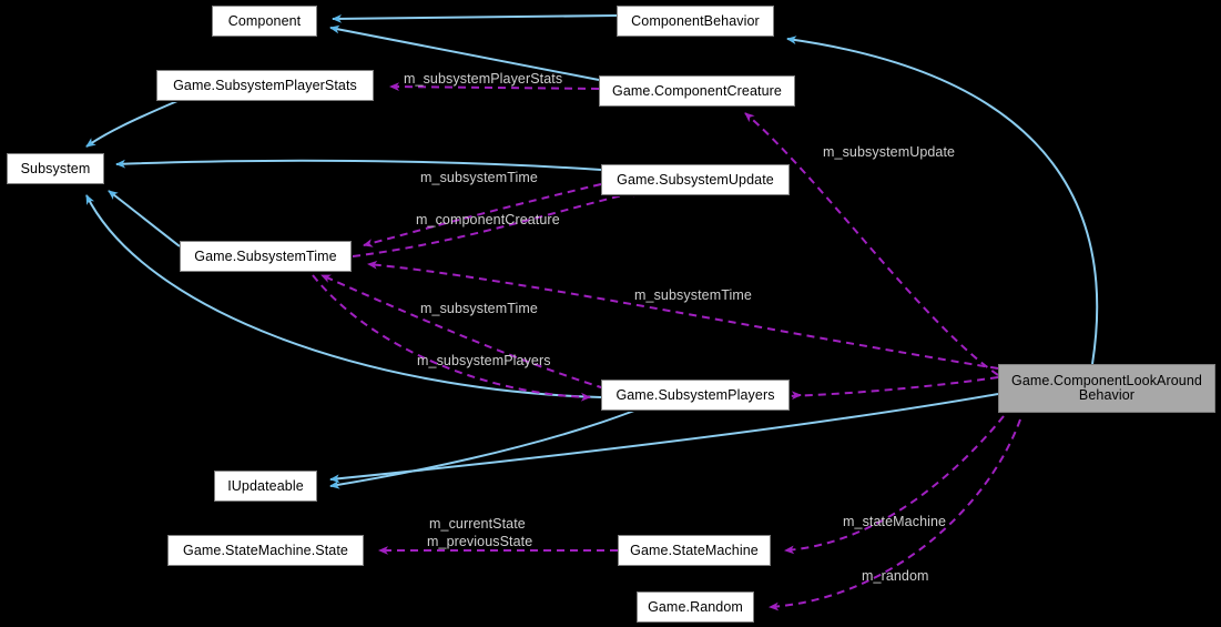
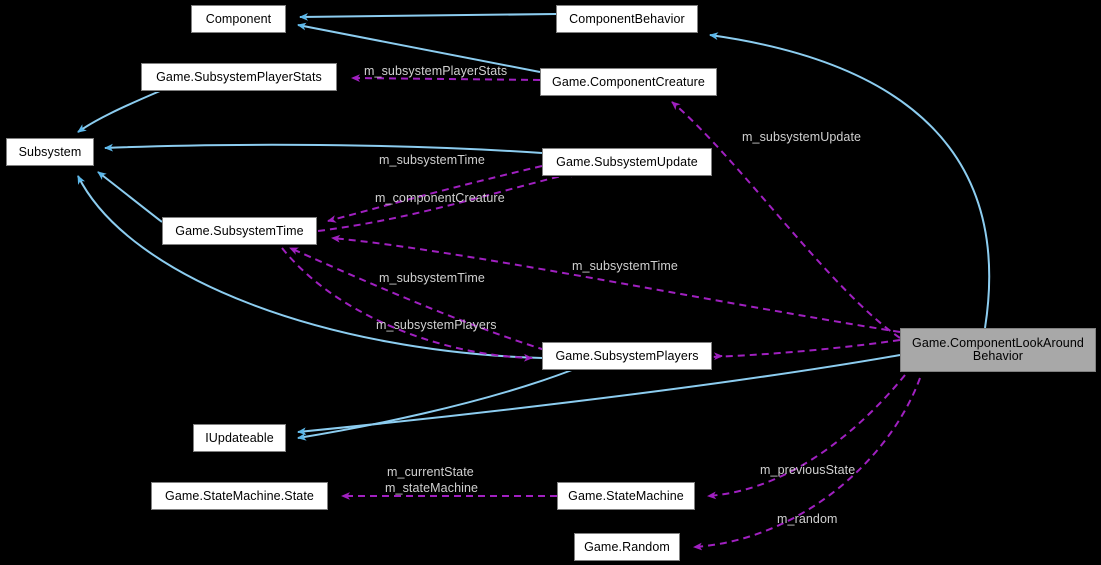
  Component
  ComponentBehavior
  Game.SubsystemPlayerStats
  Game.ComponentCreature
  Subsystem
  Game.SubsystemUpdate
  Game.SubsystemTime
  Game.SubsystemPlayers
  Game.ComponentLookAround
  Behavior
  IUpdateable
  Game.StateMachine.State
  Game.StateMachine
  Game.Random
  m_subsystemPlayerStats
  m_subsystemUpdate
  m_subsystemTime
  m_componentCreature
  m_subsystemTime
  m_subsystemTime
  m_subsystemPlayers
- m_stateMachine
+ m_previousState
  m_currentState
- m_previousState
+ m_stateMachine
  m_random
